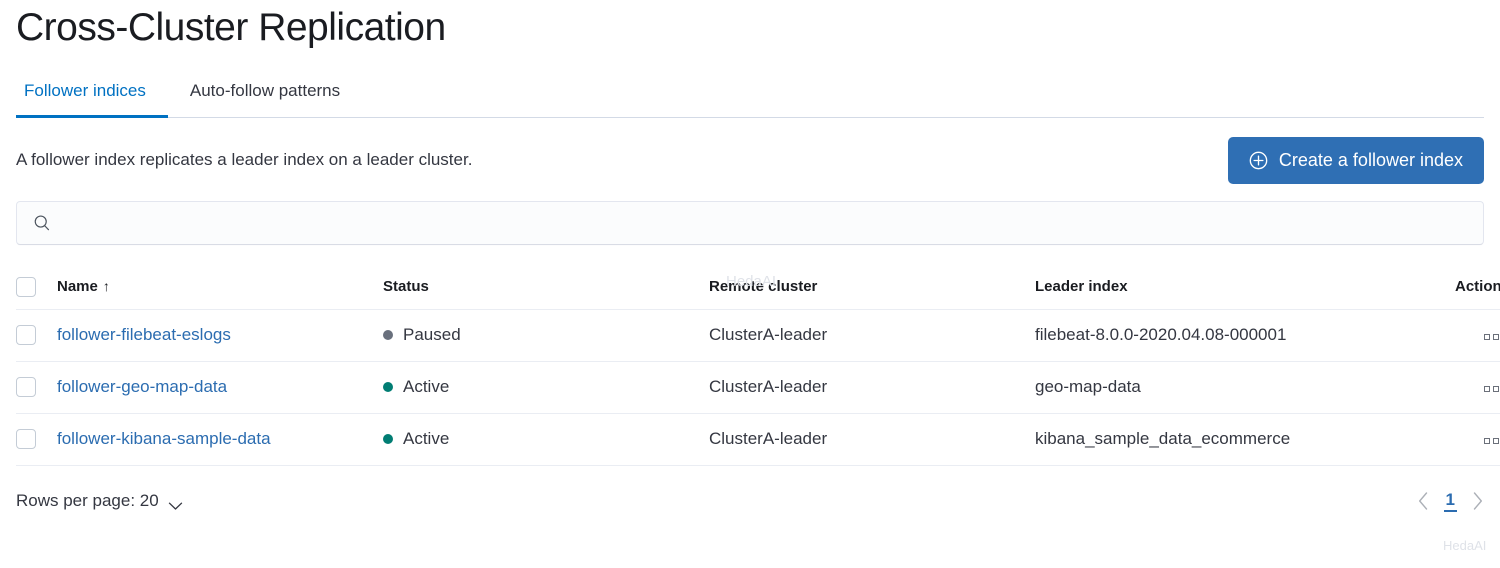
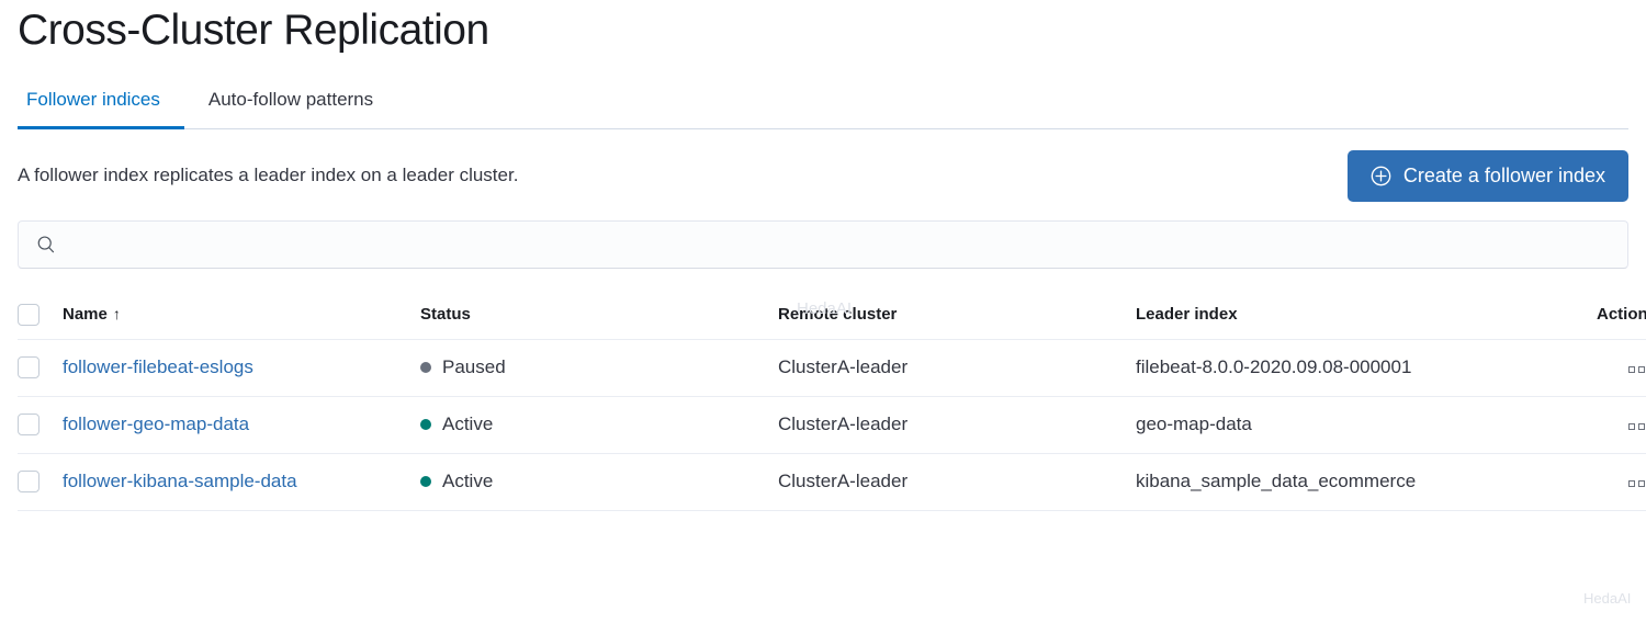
  Cross-Cluster Replication
  Follower indices
  Auto-follow patterns
  A follower index replicates a leader index on a leader cluster.
  Create a follower index
  	Name ↑	Status	Remote cluster	Leader index	Action
- 	follower-filebeat-eslogs	Paused	ClusterA-leader	filebeat-8.0.0-2020.04.08-000001
+ 	follower-filebeat-eslogs	Paused	ClusterA-leader	filebeat-8.0.0-2020.09.08-000001
  	follower-geo-map-data	Active	ClusterA-leader	geo-map-data
  	follower-kibana-sample-data	Active	ClusterA-leader	kibana_sample_data_ecommerce
- Rows per page: 20
- 1
  HedaAI
  HedaAI
